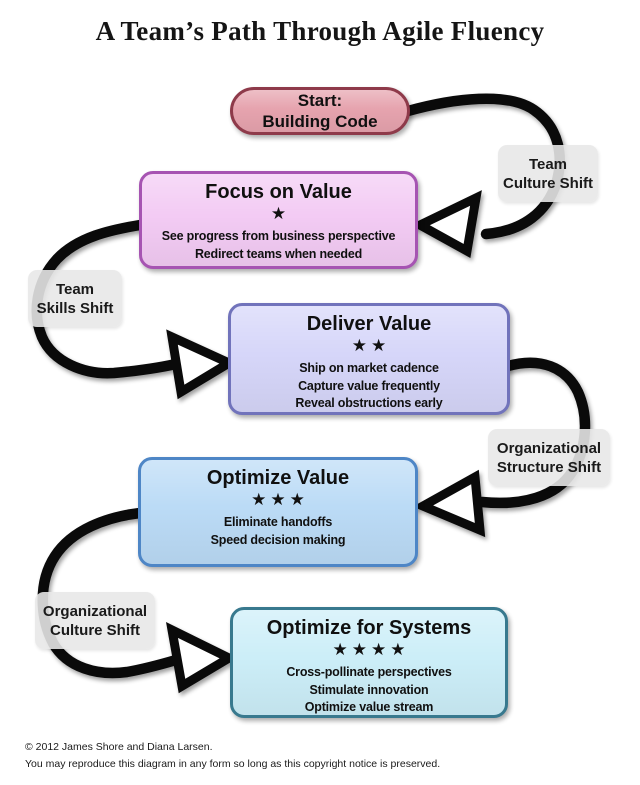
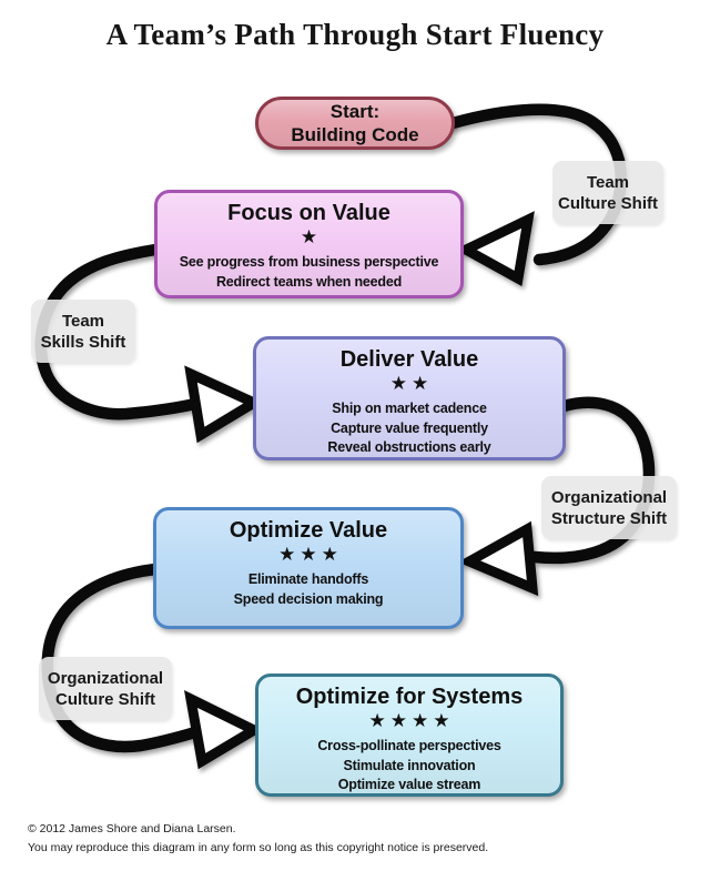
- A Team’s Path Through Agile Fluency
+ A Team’s Path Through Start Fluency
  Team
  Culture Shift
  Team
  Skills Shift
  Organizational
  Structure Shift
  Organizational
  Culture Shift
  Start:
  Building Code
  Focus on Value
  ★
  See progress from business perspective
  Redirect teams when needed
  Deliver Value
  ★★
  Ship on market cadence
  Capture value frequently
  Reveal obstructions early
  Optimize Value
  ★★★
  Eliminate handoffs
  Speed decision making
  Optimize for Systems
  ★★★★
  Cross-pollinate perspectives
  Stimulate innovation
  Optimize value stream
  © 2012 James Shore and Diana Larsen.
  You may reproduce this diagram in any form so long as this copyright notice is preserved.
